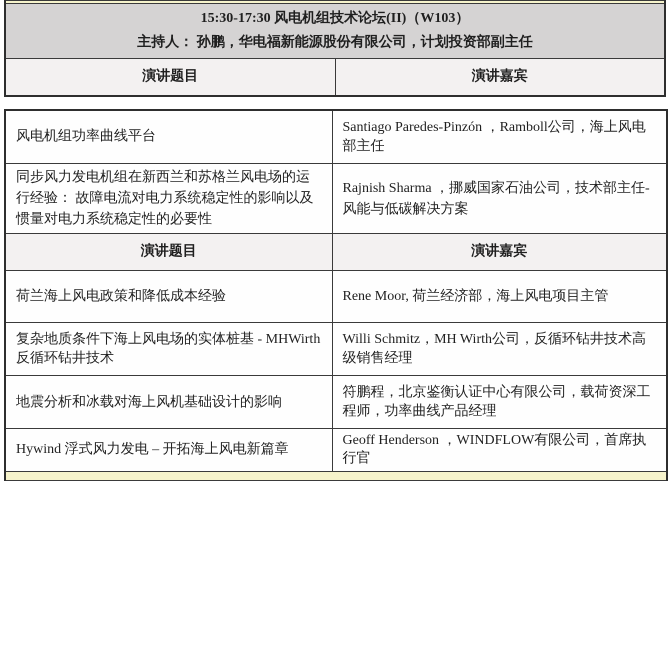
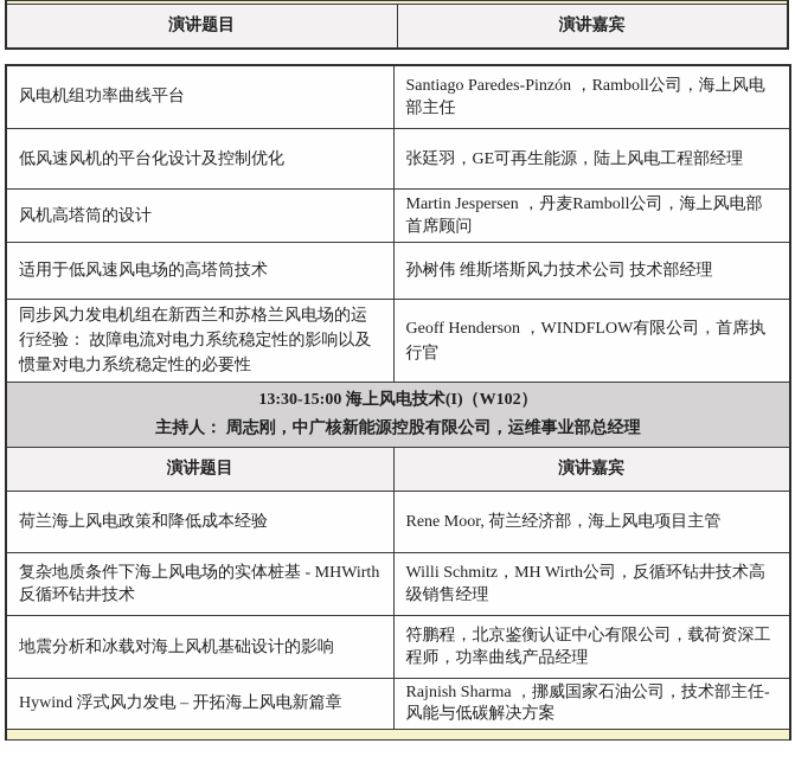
- 15:30-17:30 风电机组技术论坛(II)（W103） 主持人： 孙鹏，华电福新能源股份有限公司，计划投资部副主任
  演讲题目	演讲嘉宾
  风电机组功率曲线平台	Santiago Paredes-Pinzón ，Ramboll公司，海上风电部主任
+ 低风速风机的平台化设计及控制优化	张廷羽，GE可再生能源，陆上风电工程部经理
+ 风机高塔筒的设计	Martin Jespersen ，丹麦Ramboll公司，海上风电部首席顾问
+ 适用于低风速风电场的高塔筒技术	孙树伟 维斯塔斯风力技术公司 技术部经理
- 同步风力发电机组在新西兰和苏格兰风电场的运行经验： 故障电流对电力系统稳定性的影响以及惯量对电力系统稳定性的必要性	Rajnish Sharma ，挪威国家石油公司，技术部主任-风能与低碳解决方案
+ 同步风力发电机组在新西兰和苏格兰风电场的运行经验： 故障电流对电力系统稳定性的影响以及惯量对电力系统稳定性的必要性	Geoff Henderson ，WINDFLOW有限公司，首席执行官
+ 13:30-15:00 海上风电技术(I)（W102） 主持人： 周志刚，中广核新能源控股有限公司，运维事业部总经理
  演讲题目	演讲嘉宾
  荷兰海上风电政策和降低成本经验	Rene Moor, 荷兰经济部，海上风电项目主管
  复杂地质条件下海上风电场的实体桩基 - MHWirth 反循环钻井技术	Willi Schmitz，MH Wirth公司，反循环钻井技术高级销售经理
  地震分析和冰载对海上风机基础设计的影响	符鹏程，北京鉴衡认证中心有限公司，载荷资深工程师，功率曲线产品经理
- Hywind 浮式风力发电 – 开拓海上风电新篇章	Geoff Henderson ，WINDFLOW有限公司，首席执行官
+ Hywind 浮式风力发电 – 开拓海上风电新篇章	Rajnish Sharma ，挪威国家石油公司，技术部主任-风能与低碳解决方案
